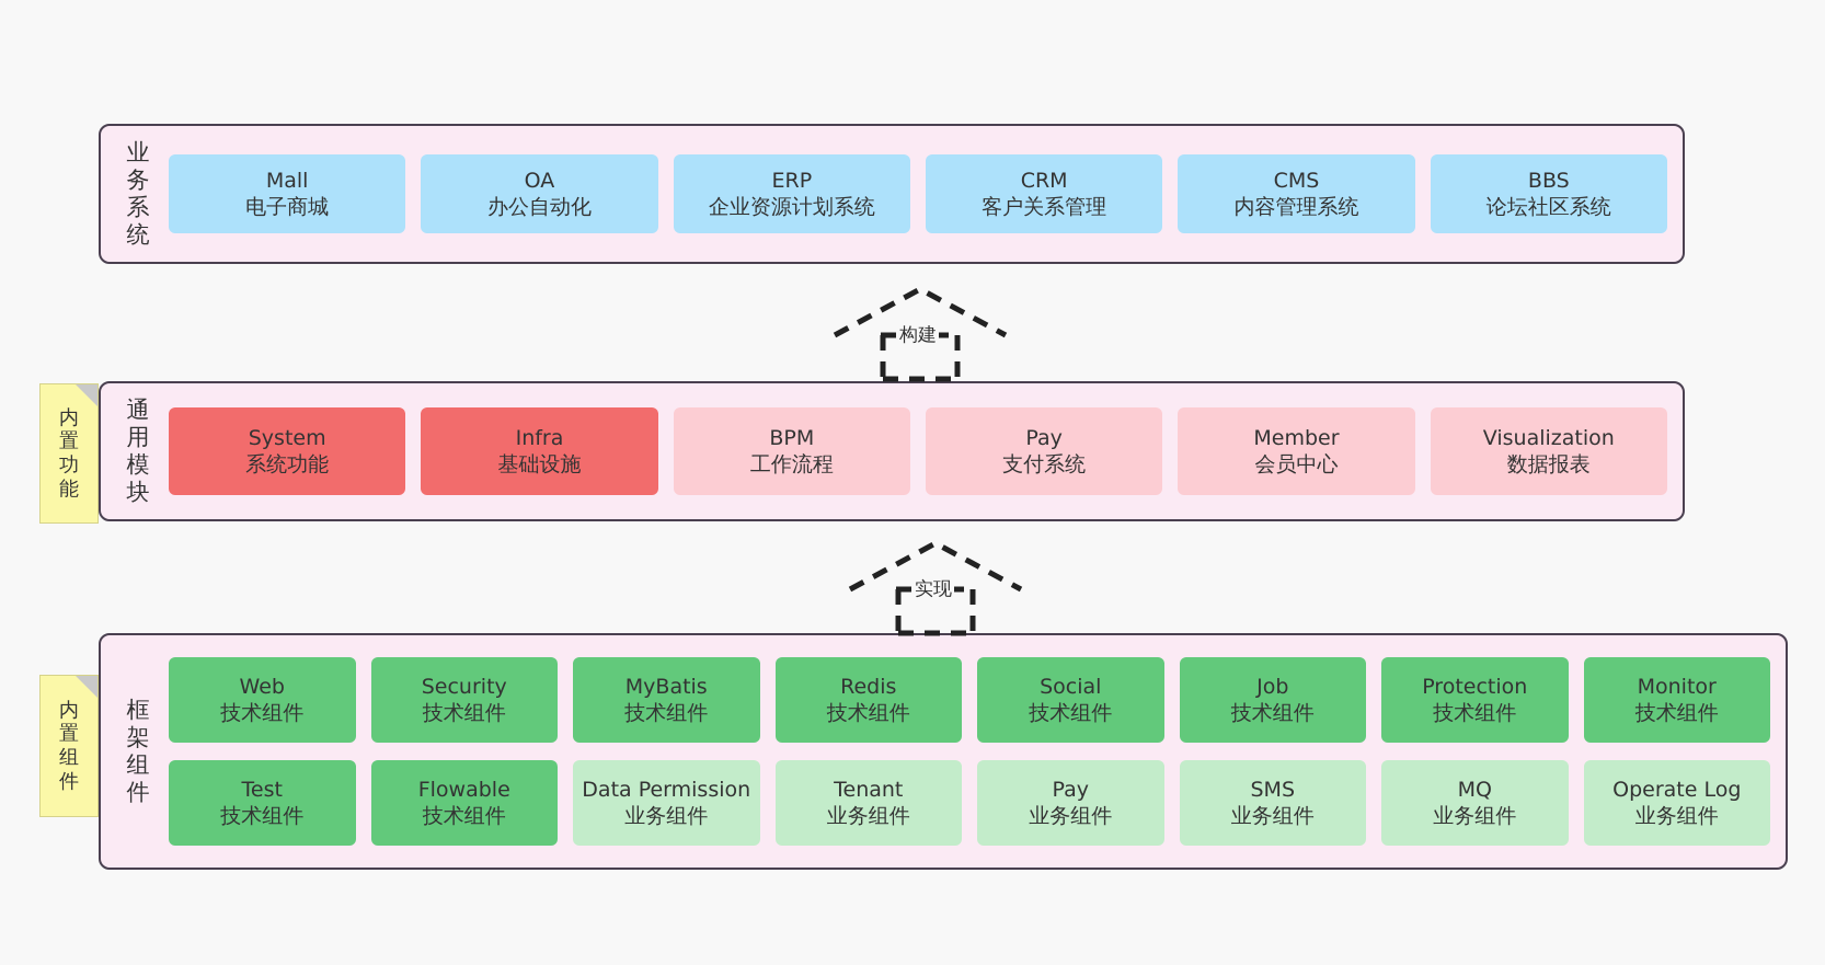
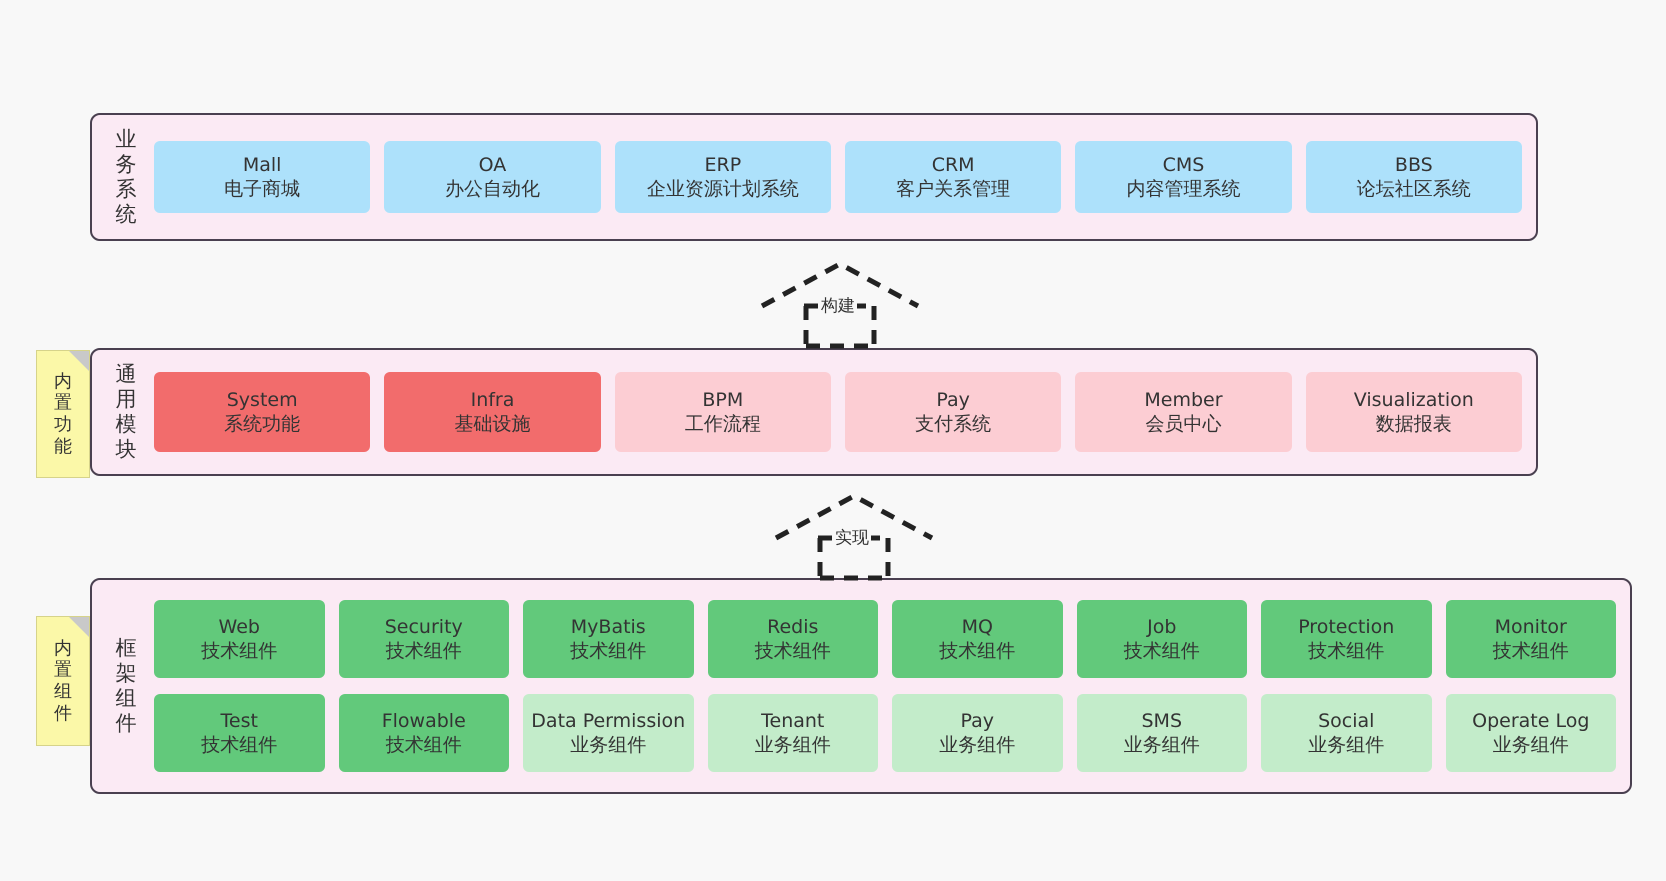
  业务系统
  Mall
  电子商城
  OA
  办公自动化
  ERP
  企业资源计划系统
  CRM
  客户关系管理
  CMS
  内容管理系统
  BBS
  论坛社区系统
  构建
  内置功能
  通用模块
  System
  系统功能
  Infra
  基础设施
  BPM
  工作流程
  Pay
  支付系统
  Member
  会员中心
  Visualization
  数据报表
  实现
  内置组件
  框架组件
  Web
  技术组件
  Security
  技术组件
  MyBatis
  技术组件
  Redis
  技术组件
- Social
+ MQ
  技术组件
  Job
  技术组件
  Protection
  技术组件
  Monitor
  技术组件
  Test
  技术组件
  Flowable
  技术组件
  Data Permission
  业务组件
  Tenant
  业务组件
  Pay
  业务组件
  SMS
  业务组件
- MQ
+ Social
  业务组件
  Operate Log
  业务组件
